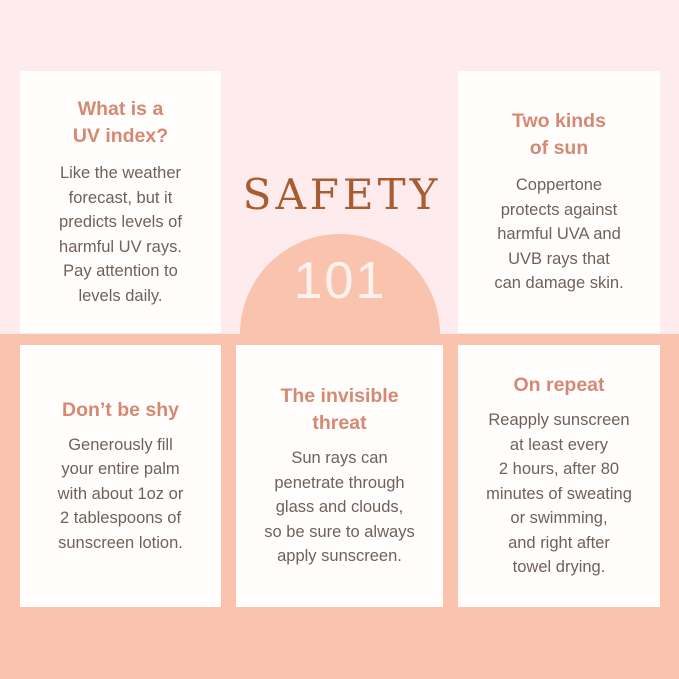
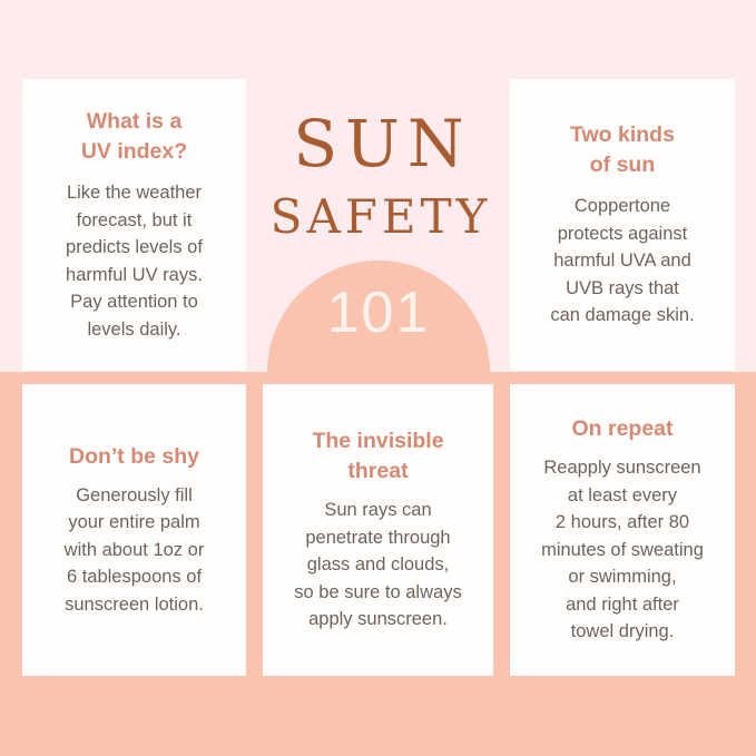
+ SUN
  SAFETY
  101
  What is a
  UV index?
  Like the weather
  forecast, but it
  predicts levels of
  harmful UV rays.
  Pay attention to
  levels daily.
  Two kinds
  of sun
  Coppertone
  protects against
  harmful UVA and
  UVB rays that
  can damage skin.
  Don’t be shy
  Generously fill
  your entire palm
  with about 1oz or
- 2 tablespoons of
+ 6 tablespoons of
  sunscreen lotion.
  The invisible
  threat
  Sun rays can
  penetrate through
  glass and clouds,
  so be sure to always
  apply sunscreen.
  On repeat
  Reapply sunscreen
  at least every
  2 hours, after 80
  minutes of sweating
  or swimming,
  and right after
  towel drying.
